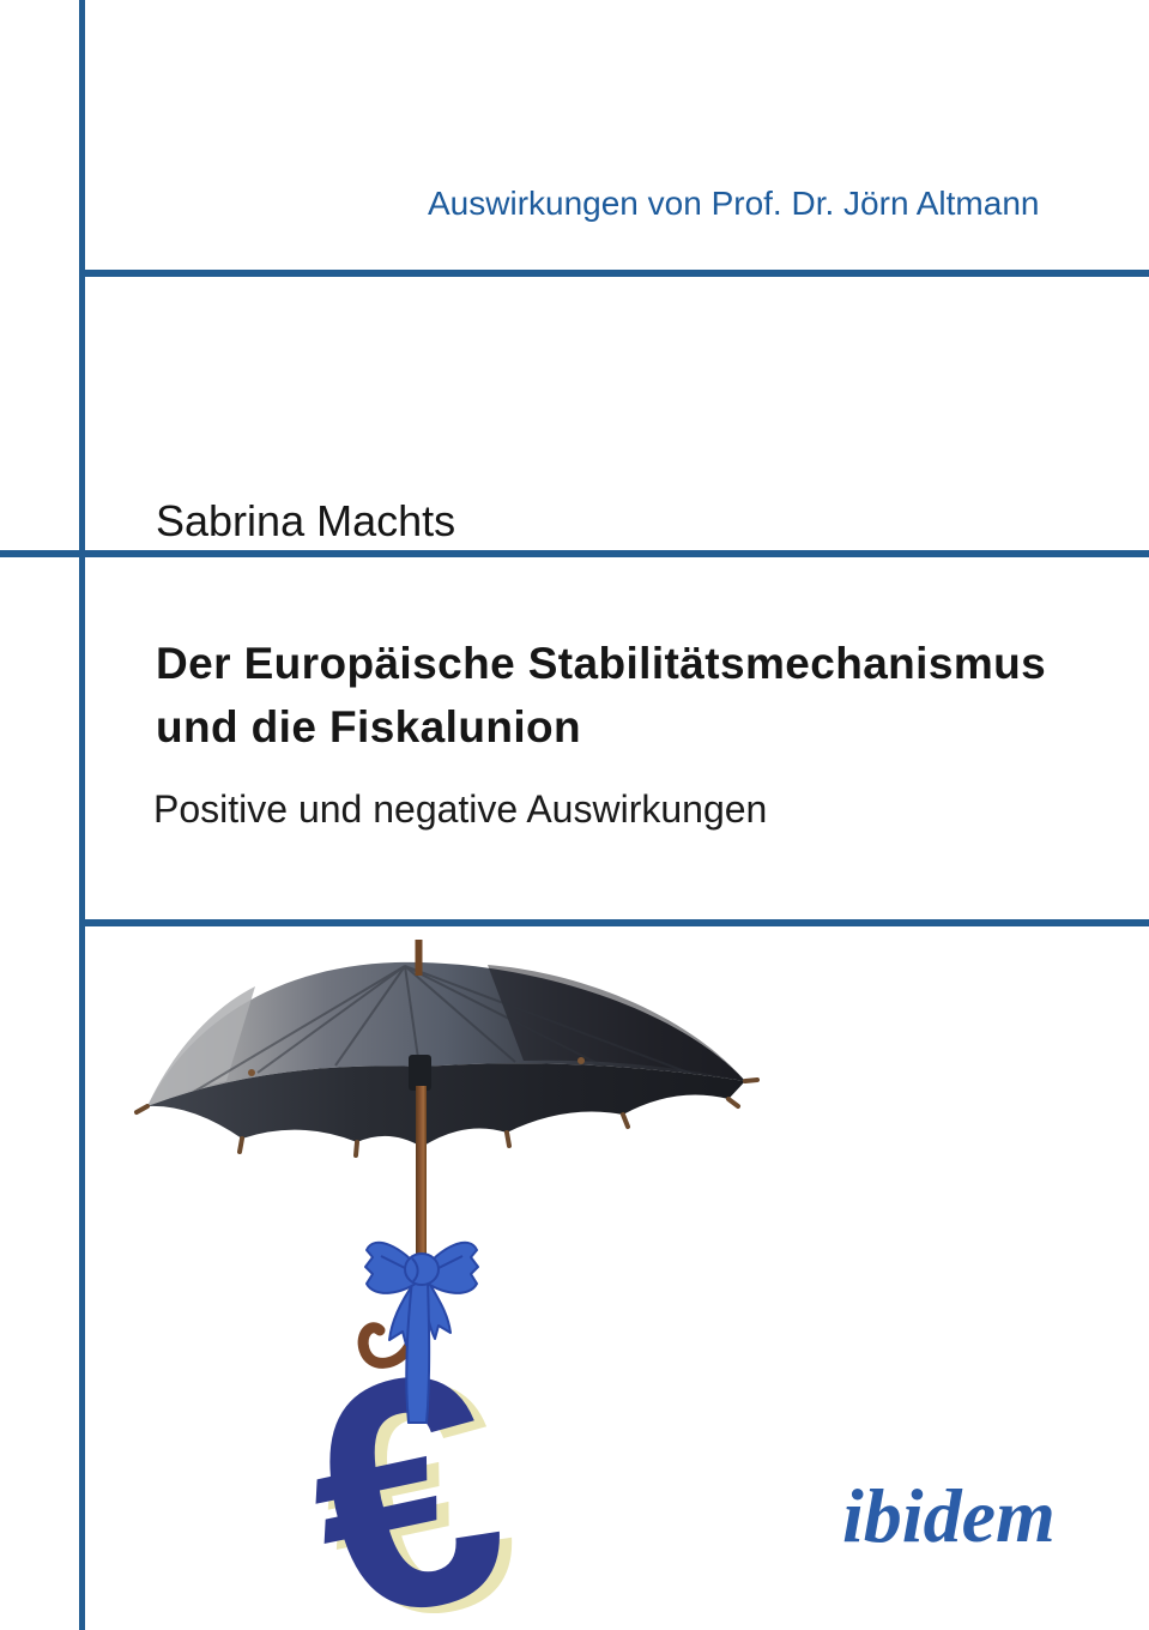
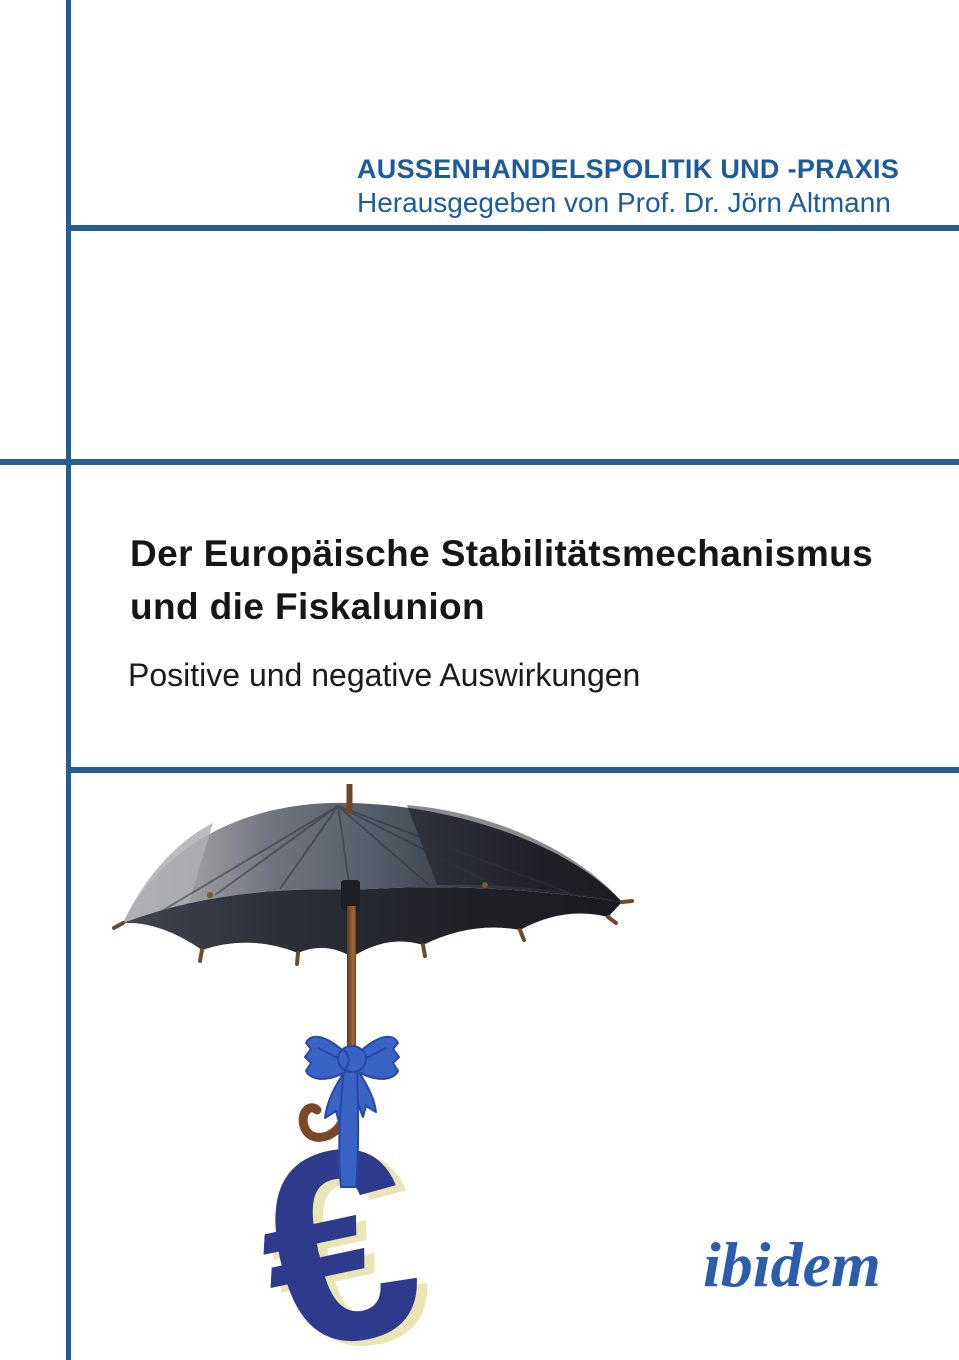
+ AUSSENHANDELSPOLITIK UND -PRAXIS
- Auswirkungen von Prof. Dr. Jörn Altmann
+ Herausgegeben von Prof. Dr. Jörn Altmann
- Sabrina Machts
  Der Europäische Stabilitätsmechanismus
  und die Fiskalunion
  Positive und negative Auswirkungen
  ibidem
